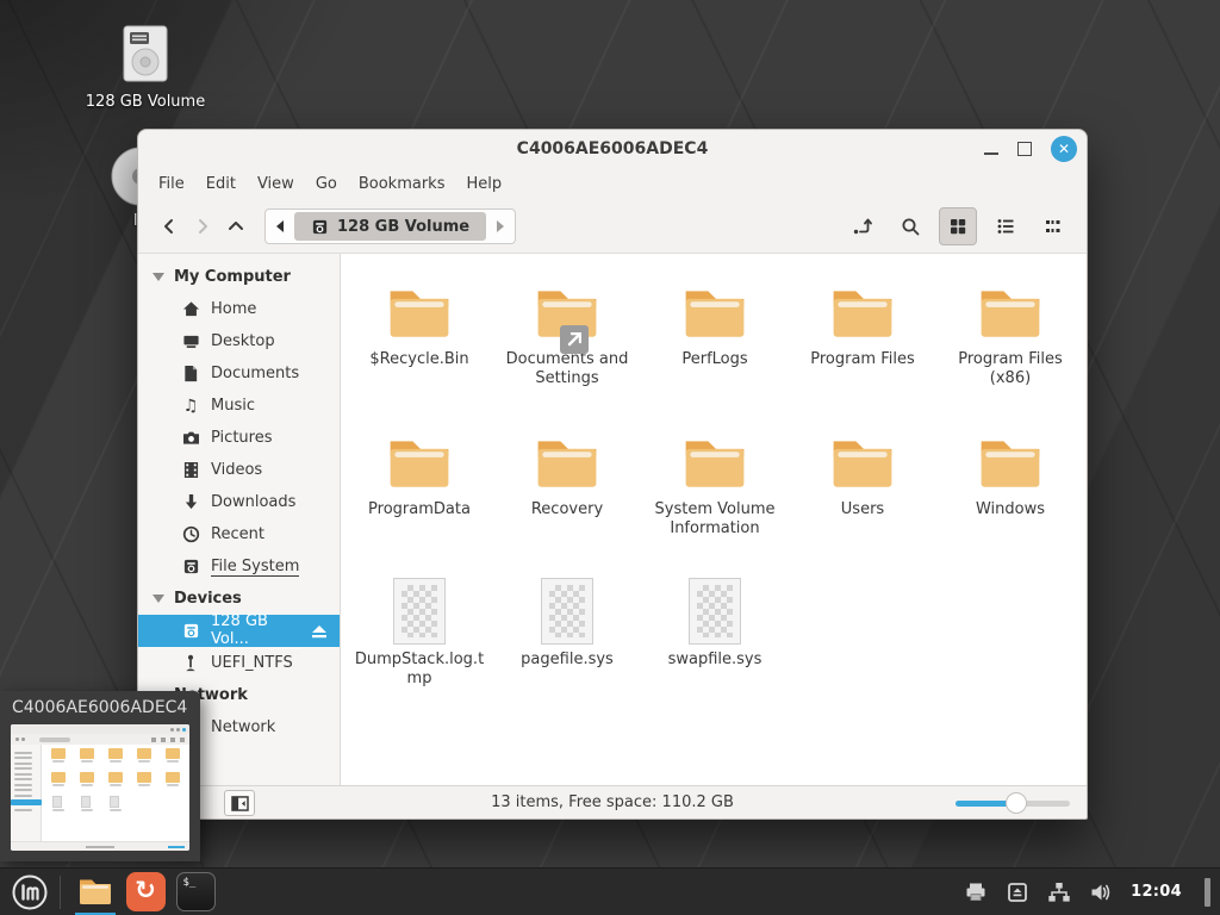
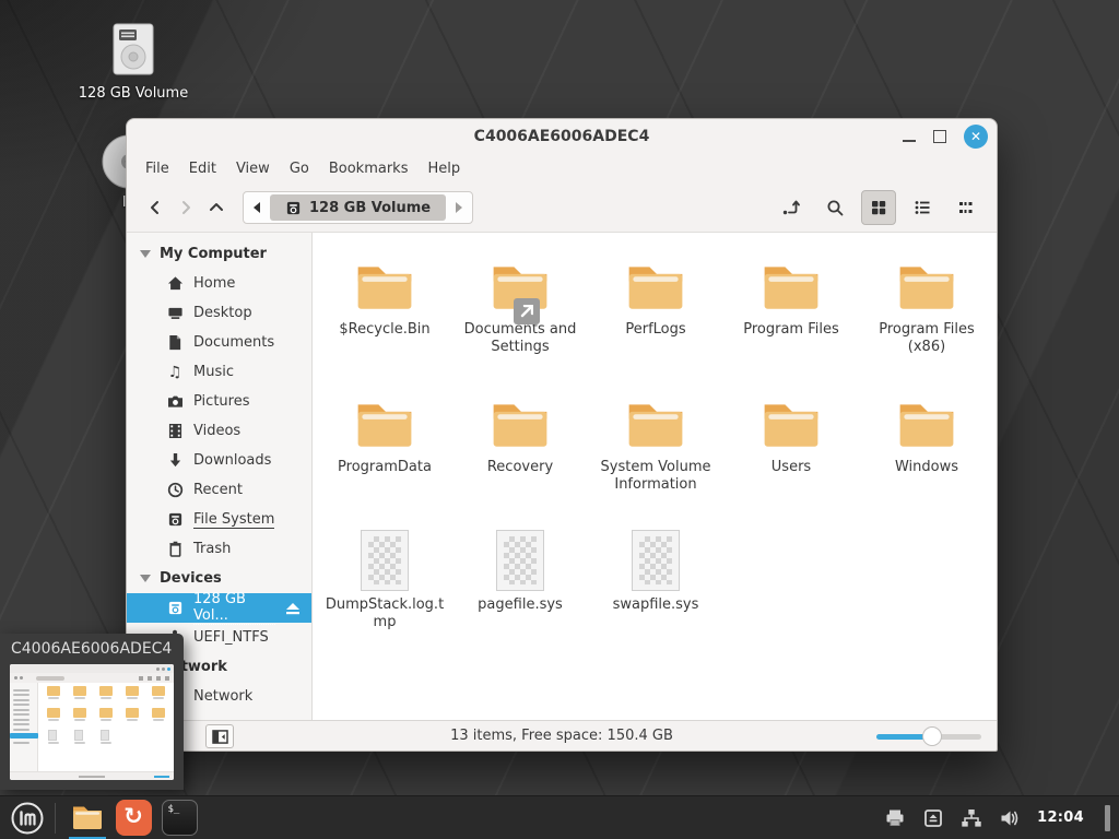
  128 GB Volume
  C4006AE6006ADEC4
  ✕
  File
  Edit
  View
  Go
  Bookmarks
  Help
  128 GB Volume
  My Computer
  Home
  Desktop
  Documents
  ♫
  Music
  Pictures
  Videos
  Downloads
  Recent
  File System
+ Trash
  Devices
  128 GB Vol...
  UEFI_NTFS
  twork
  Network
  $Recycle.Bin
  Documents and Settings
  PerfLogs
  Program Files
  Program Files (x86)
  ProgramData
  Recovery
  System Volume Information
  Users
  Windows
  DumpStack.log.tmp
  pagefile.sys
  swapfile.sys
- 13 items, Free space: 110.2 GB
+ 13 items, Free space: 150.4 GB
  C4006AE6006ADEC4
  ↻
  $_
  12:04
